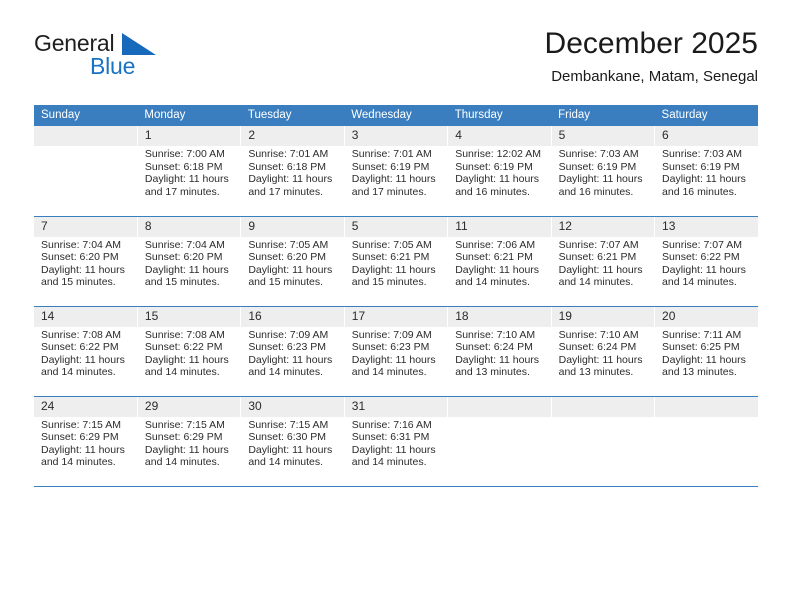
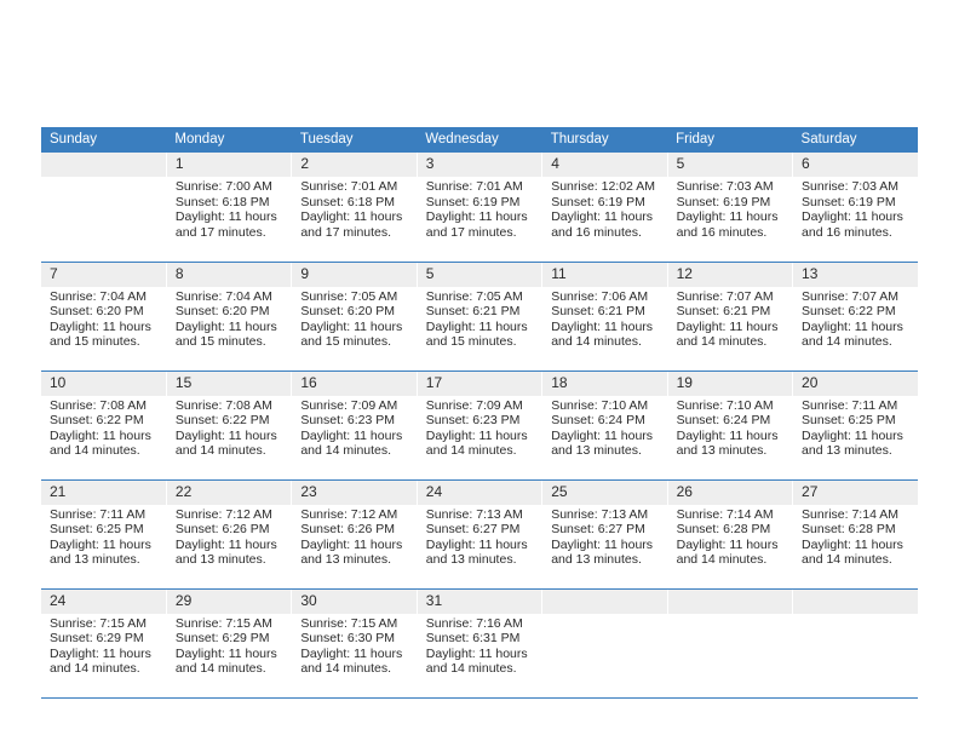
- General
- Blue
- December 2025
- Dembankane, Matam, Senegal
  Sunday	Monday	Tuesday	Wednesday	Thursday	Friday	Saturday
  	1Sunrise: 7:00 AMSunset: 6:18 PMDaylight: 11 hoursand 17 minutes.	2Sunrise: 7:01 AMSunset: 6:18 PMDaylight: 11 hoursand 17 minutes.	3Sunrise: 7:01 AMSunset: 6:19 PMDaylight: 11 hoursand 17 minutes.	4Sunrise: 12:02 AMSunset: 6:19 PMDaylight: 11 hoursand 16 minutes.	5Sunrise: 7:03 AMSunset: 6:19 PMDaylight: 11 hoursand 16 minutes.	6Sunrise: 7:03 AMSunset: 6:19 PMDaylight: 11 hoursand 16 minutes.
  7Sunrise: 7:04 AMSunset: 6:20 PMDaylight: 11 hoursand 15 minutes.	8Sunrise: 7:04 AMSunset: 6:20 PMDaylight: 11 hoursand 15 minutes.	9Sunrise: 7:05 AMSunset: 6:20 PMDaylight: 11 hoursand 15 minutes.	5Sunrise: 7:05 AMSunset: 6:21 PMDaylight: 11 hoursand 15 minutes.	11Sunrise: 7:06 AMSunset: 6:21 PMDaylight: 11 hoursand 14 minutes.	12Sunrise: 7:07 AMSunset: 6:21 PMDaylight: 11 hoursand 14 minutes.	13Sunrise: 7:07 AMSunset: 6:22 PMDaylight: 11 hoursand 14 minutes.
- 14Sunrise: 7:08 AMSunset: 6:22 PMDaylight: 11 hoursand 14 minutes.	15Sunrise: 7:08 AMSunset: 6:22 PMDaylight: 11 hoursand 14 minutes.	16Sunrise: 7:09 AMSunset: 6:23 PMDaylight: 11 hoursand 14 minutes.	17Sunrise: 7:09 AMSunset: 6:23 PMDaylight: 11 hoursand 14 minutes.	18Sunrise: 7:10 AMSunset: 6:24 PMDaylight: 11 hoursand 13 minutes.	19Sunrise: 7:10 AMSunset: 6:24 PMDaylight: 11 hoursand 13 minutes.	20Sunrise: 7:11 AMSunset: 6:25 PMDaylight: 11 hoursand 13 minutes.
+ 10Sunrise: 7:08 AMSunset: 6:22 PMDaylight: 11 hoursand 14 minutes.	15Sunrise: 7:08 AMSunset: 6:22 PMDaylight: 11 hoursand 14 minutes.	16Sunrise: 7:09 AMSunset: 6:23 PMDaylight: 11 hoursand 14 minutes.	17Sunrise: 7:09 AMSunset: 6:23 PMDaylight: 11 hoursand 14 minutes.	18Sunrise: 7:10 AMSunset: 6:24 PMDaylight: 11 hoursand 13 minutes.	19Sunrise: 7:10 AMSunset: 6:24 PMDaylight: 11 hoursand 13 minutes.	20Sunrise: 7:11 AMSunset: 6:25 PMDaylight: 11 hoursand 13 minutes.
+ 21Sunrise: 7:11 AMSunset: 6:25 PMDaylight: 11 hoursand 13 minutes.	22Sunrise: 7:12 AMSunset: 6:26 PMDaylight: 11 hoursand 13 minutes.	23Sunrise: 7:12 AMSunset: 6:26 PMDaylight: 11 hoursand 13 minutes.	24Sunrise: 7:13 AMSunset: 6:27 PMDaylight: 11 hoursand 13 minutes.	25Sunrise: 7:13 AMSunset: 6:27 PMDaylight: 11 hoursand 13 minutes.	26Sunrise: 7:14 AMSunset: 6:28 PMDaylight: 11 hoursand 14 minutes.	27Sunrise: 7:14 AMSunset: 6:28 PMDaylight: 11 hoursand 14 minutes.
  24Sunrise: 7:15 AMSunset: 6:29 PMDaylight: 11 hoursand 14 minutes.	29Sunrise: 7:15 AMSunset: 6:29 PMDaylight: 11 hoursand 14 minutes.	30Sunrise: 7:15 AMSunset: 6:30 PMDaylight: 11 hoursand 14 minutes.	31Sunrise: 7:16 AMSunset: 6:31 PMDaylight: 11 hoursand 14 minutes.
